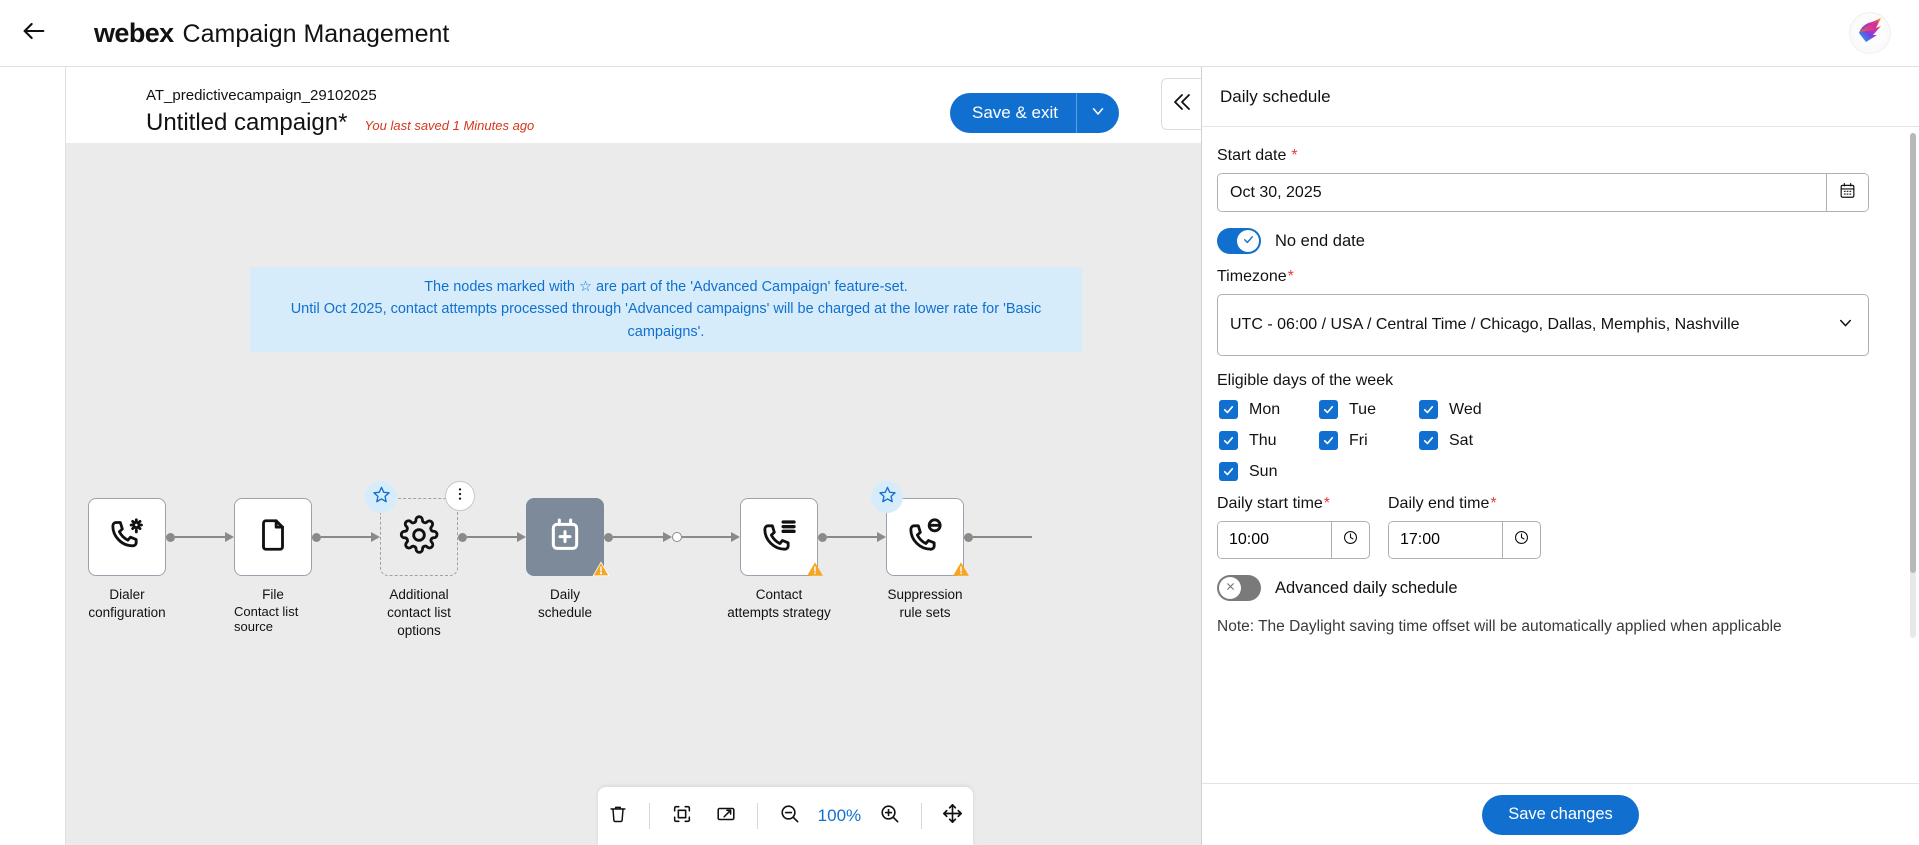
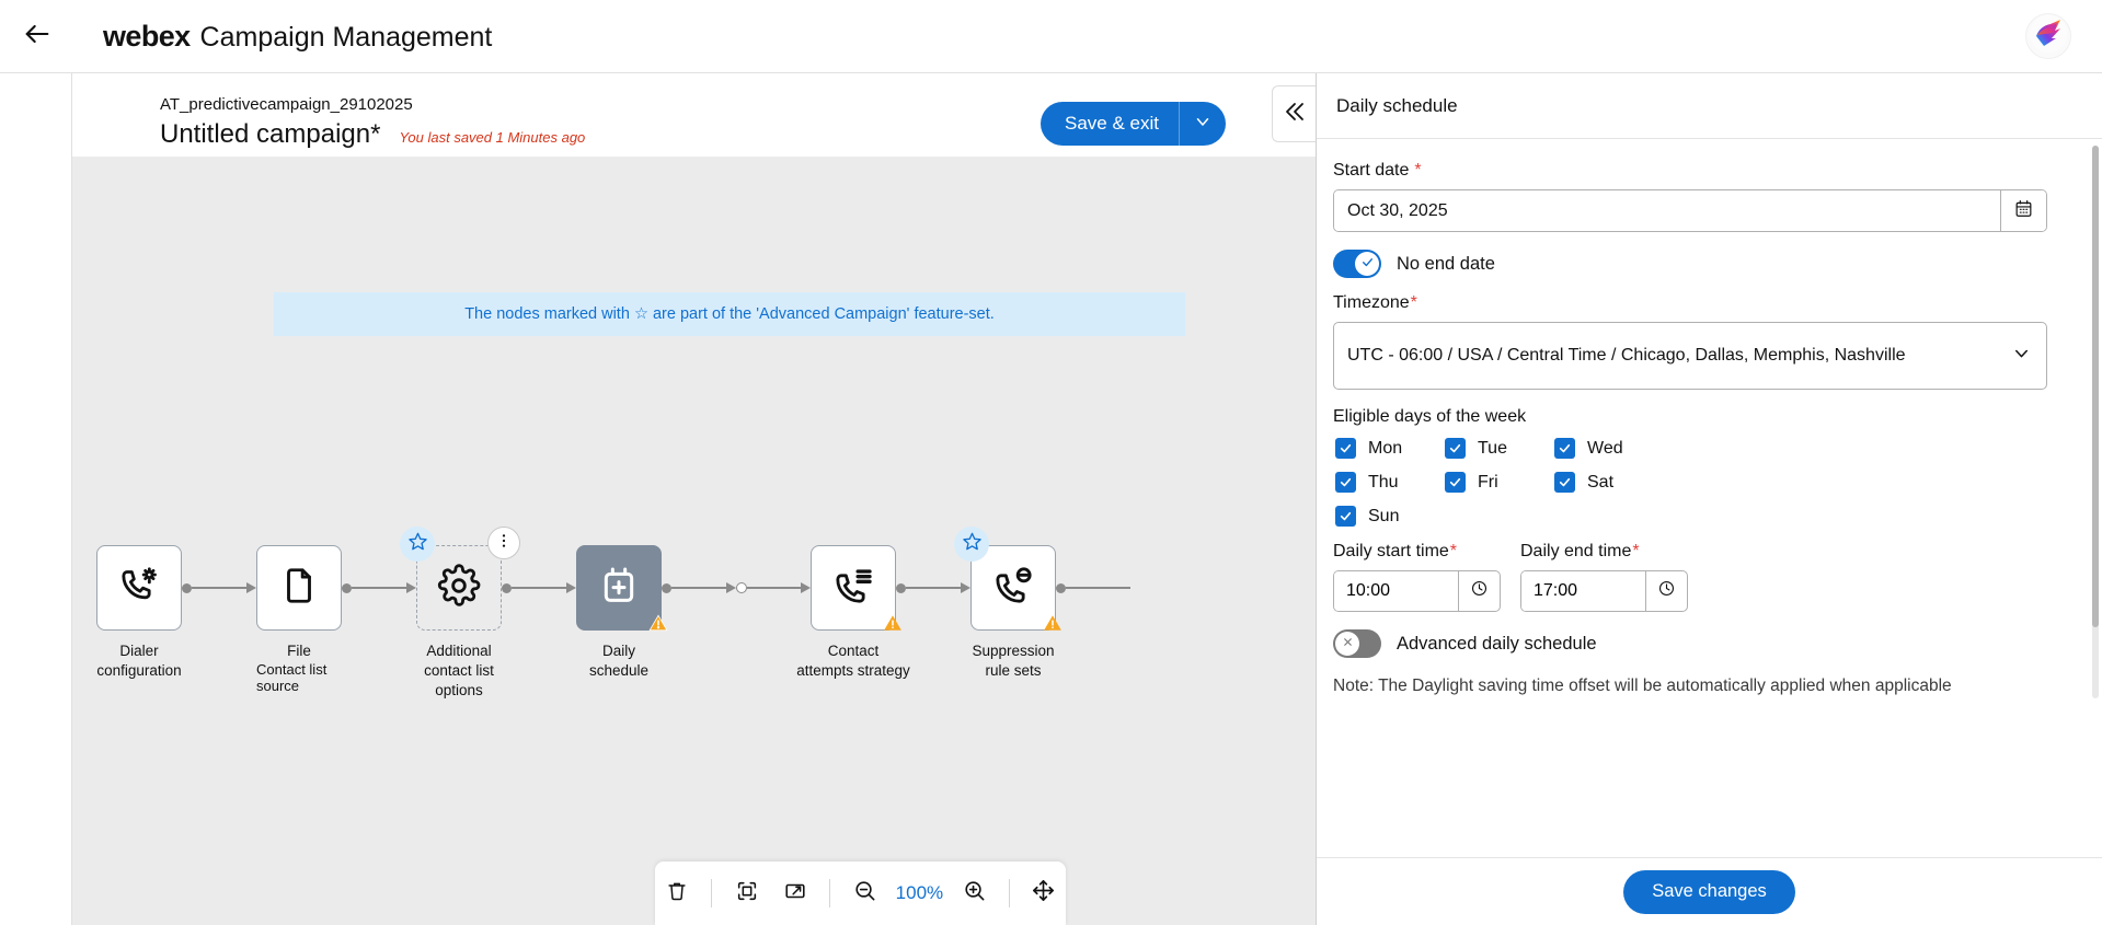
  webex
  Campaign Management
  AT_predictivecampaign_29102025
  Untitled campaign*
  You last saved 1 Minutes ago
  Save & exit
  The nodes marked with ☆ are part of the 'Advanced Campaign' feature-set.
- Until Oct 2025, contact attempts processed through 'Advanced campaigns' will be charged at the lower rate for 'Basic campaigns'.
  Dialer
  configuration
  File
  Contact list source
  Additional
  contact list
  options
  Daily
  schedule
  Contact
  attempts strategy
  Suppression
  rule sets
  100%
  Daily schedule
  Start date
  *
  Oct 30, 2025
  No end date
  Timezone
  *
  UTC - 06:00 / USA / Central Time / Chicago, Dallas, Memphis, Nashville
  Eligible days of the week
  Mon
  Tue
  Wed
  Thu
  Fri
  Sat
  Sun
  Daily start time
  *
  10:00
  Daily end time
  *
  17:00
  Advanced daily schedule
  Note: The Daylight saving time offset will be automatically applied when applicable
  Save changes
